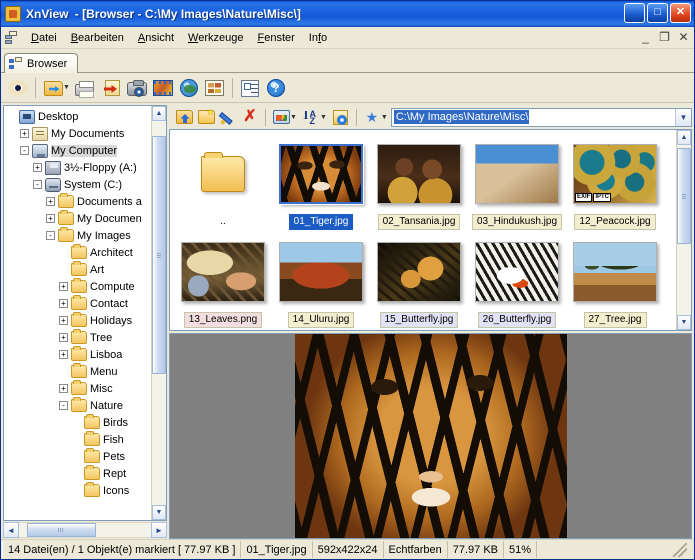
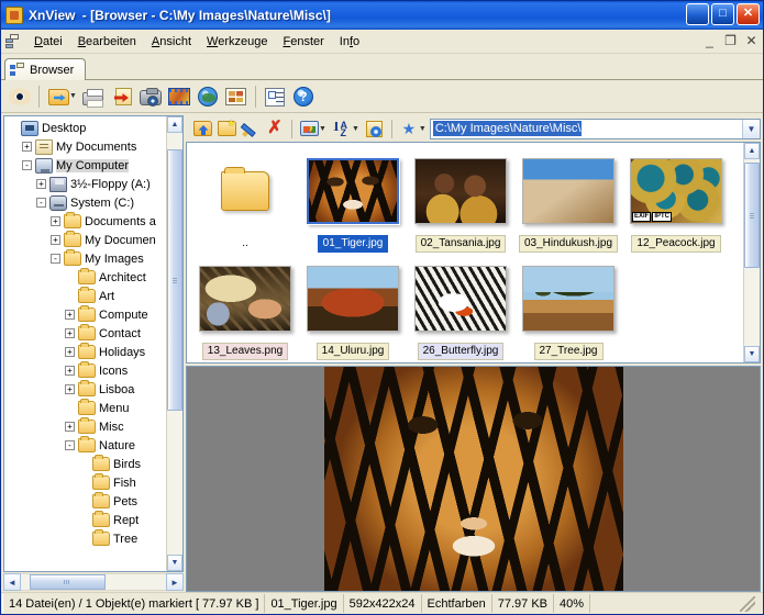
  XnView - [Browser - C:\My Images\Nature\Misc\]
  _
  □
  ✕
  Datei
  Bearbeiten
  Ansicht
  Werkzeuge
  Fenster
  Info
  _
  ❐
  ✕
  Browser
  ?
  Desktop
  +
  My Documents
  -
  My Computer
  +
  3½-Floppy (A:)
  -
  System (C:)
  +
  Documents a
  +
  My Documen
  -
  My Images
  Architect
  Art
  +
  Compute
  +
  Contact
  +
  Holidays
  +
- Tree
+ Icons
  +
  Lisboa
  Menu
  +
  Misc
  -
  Nature
  Birds
  Fish
  Pets
  Rept
- Icons
+ Tree
  ◄
  ►
  ✗
  ★
  C:\My Images\Nature\Misc\
  ▼
  ..
  01_Tiger.jpg
  02_Tansania.jpg
  03_Hindukush.jpg
  12_Peacock.jpg
  13_Leaves.png
  14_Uluru.jpg
- 15_Butterfly.jpg
  26_Butterfly.jpg
  27_Tree.jpg
  14 Datei(en) / 1 Objekt(e) markiert [ 77.97 KB ]
  01_Tiger.jpg
  592x422x24
  Echtfarben
  77.97 KB
- 51%
+ 40%
